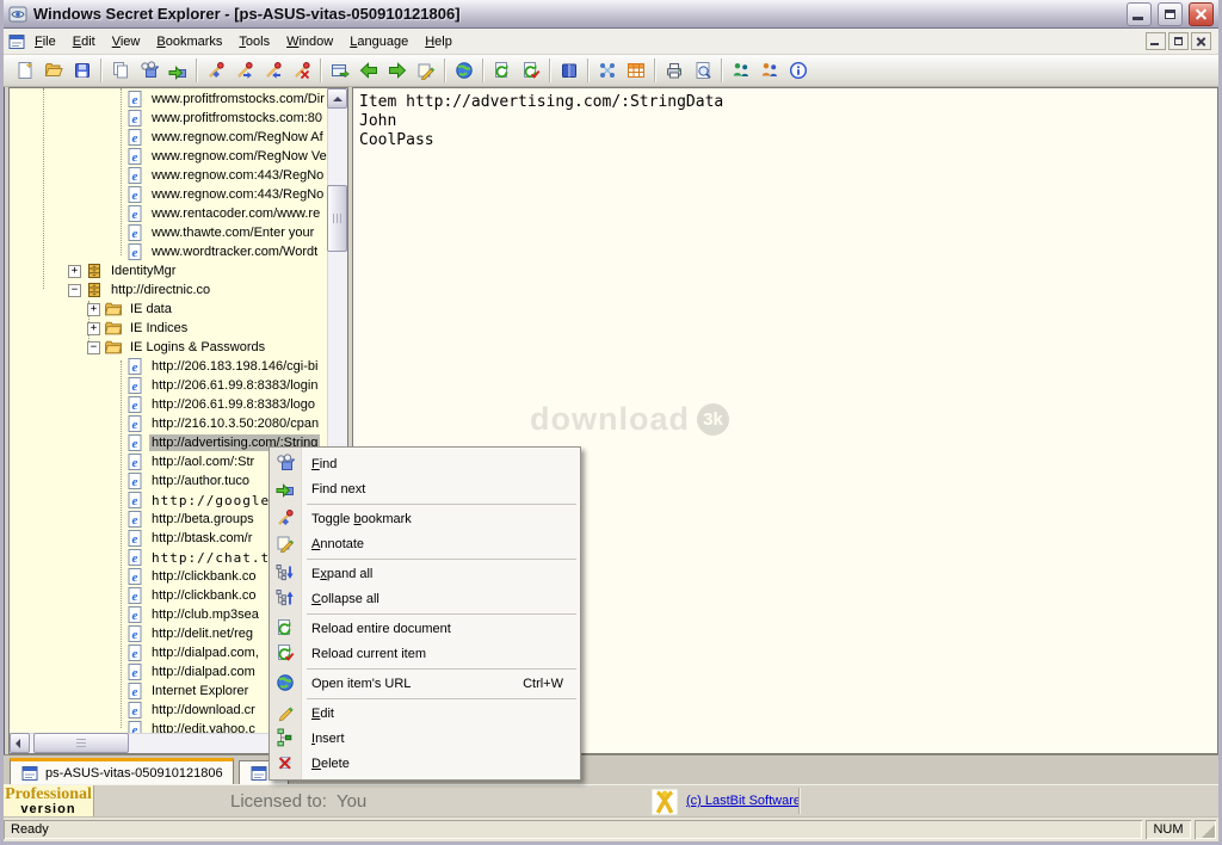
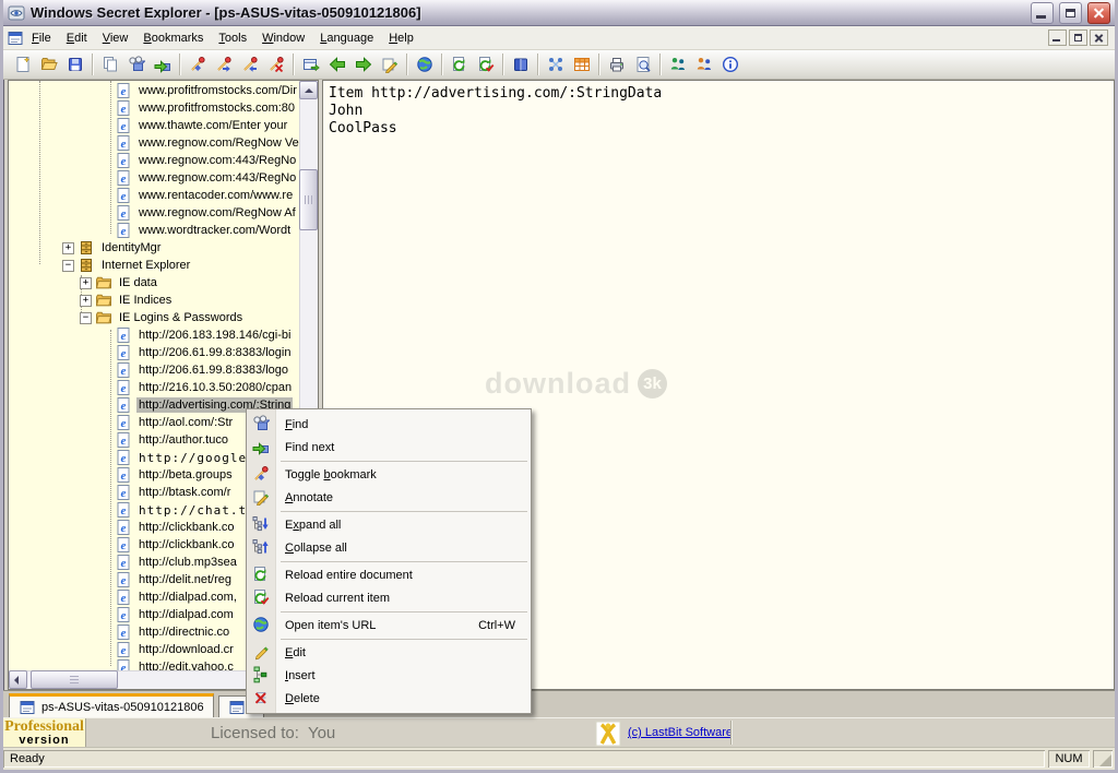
  Windows Secret Explorer - [ps-ASUS-vitas-050910121806]
  File
  Edit
  View
  Bookmarks
  Tools
  Window
  Language
  Help
  e
  www.profitfromstocks.com/Dir
  e
  www.profitfromstocks.com:80
  e
- www.regnow.com/RegNow Af
+ www.thawte.com/Enter your
  e
  www.regnow.com/RegNow Ve
  e
  www.regnow.com:443/RegNo
  e
  www.regnow.com:443/RegNo
  e
  www.rentacoder.com/www.re
  e
- www.thawte.com/Enter your
+ www.regnow.com/RegNow Af
  e
  www.wordtracker.com/Wordt
  +
  IdentityMgr
  −
- http://directnic.co
+ Internet Explorer
  +
  IE data
  +
  IE Indices
  −
  IE Logins & Passwords
  e
  http://206.183.198.146/cgi-bi
  e
  http://206.61.99.8:8383/login
  e
  http://206.61.99.8:8383/logo
  e
  http://216.10.3.50:2080/cpan
  e
  http://advertising.com/:String
  e
  http://aol.com/:Str
  e
  http://author.tuco
  e
  http://google
  e
  http://beta.groups
  e
  http://btask.com/r
  e
  http://chat.t
  e
  http://clickbank.co
  e
  http://clickbank.co
  e
  http://club.mp3sea
  e
  http://delit.net/reg
  e
  http://dialpad.com,
  e
  http://dialpad.com
  e
- Internet Explorer
+ http://directnic.co
  e
  http://download.cr
  e
  http://edit.yahoo.c
  Item http://advertising.com/:StringData
  John
  CoolPass
  download
  3k
  ps-ASUS-vitas-050910121806
  Professional
  version
  Licensed to: You
  (c) LastBit Software
  Ready
  NUM
  Find
  Find next
  Toggle bookmark
  Annotate
  Expand all
  Collapse all
  Reload entire document
  Reload current item
  Open item's URL
  Ctrl+W
  Edit
  Insert
  Delete
